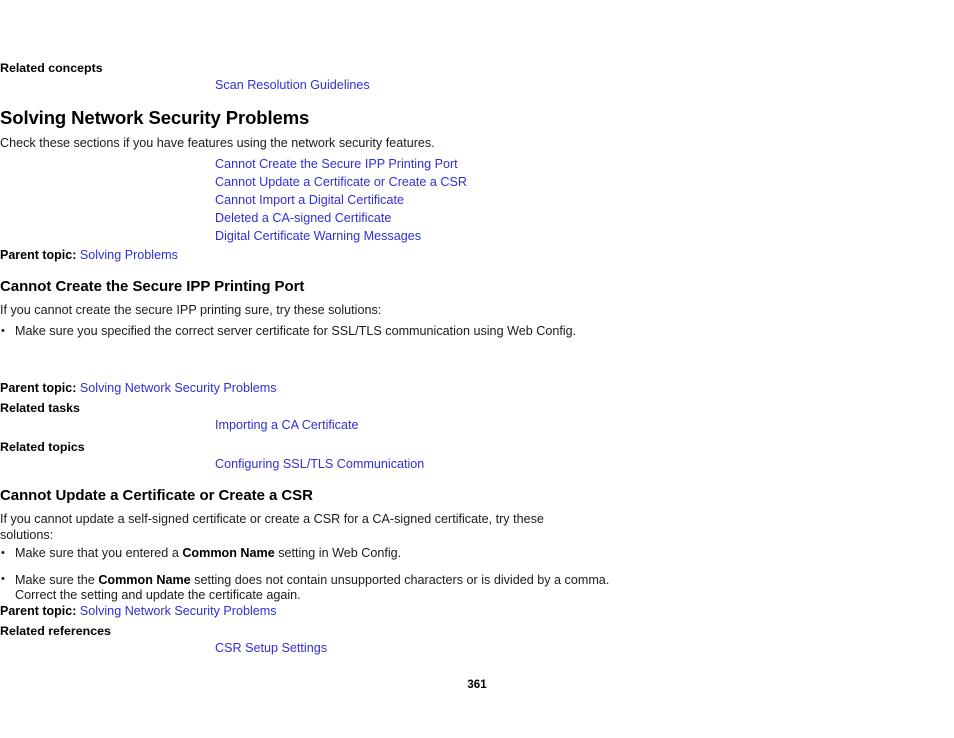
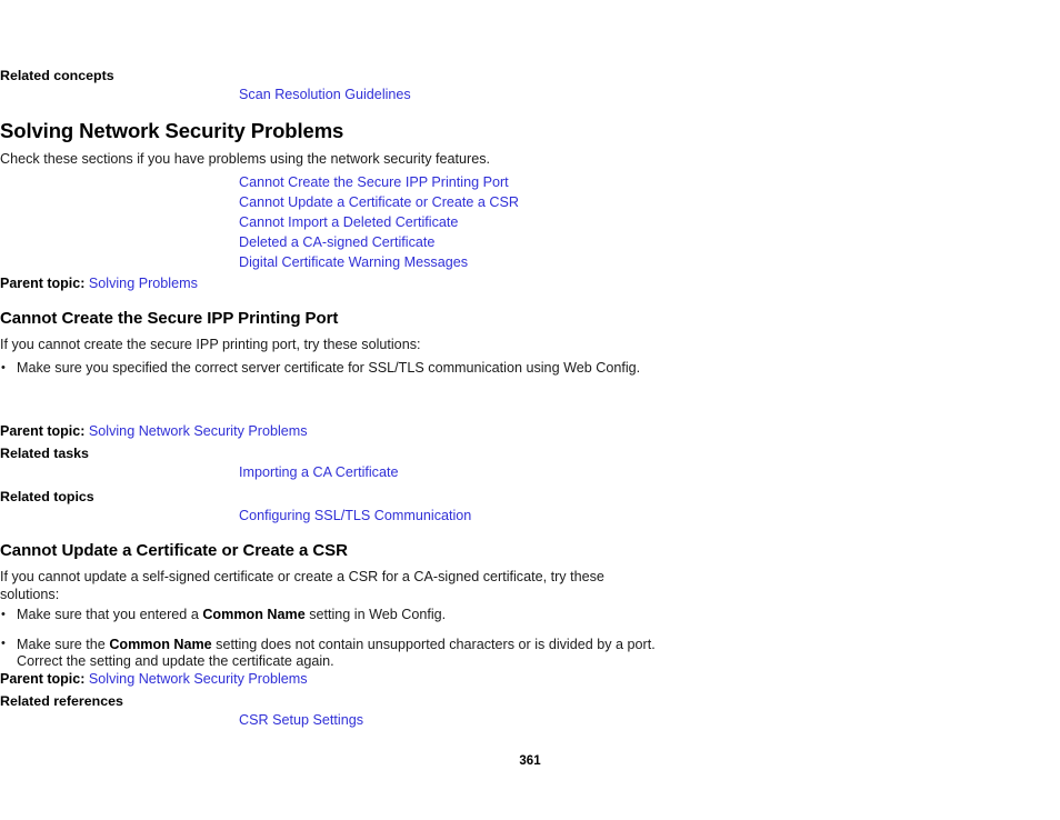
  Related concepts
  Scan Resolution Guidelines
  Solving Network Security Problems
- Check these sections if you have features using the network security features.
+ Check these sections if you have problems using the network security features.
  Cannot Create the Secure IPP Printing Port
  Cannot Update a Certificate or Create a CSR
- Cannot Import a Digital Certificate
+ Cannot Import a Deleted Certificate
  Deleted a CA-signed Certificate
  Digital Certificate Warning Messages
  Parent topic: Solving Problems
  Cannot Create the Secure IPP Printing Port
- If you cannot create the secure IPP printing sure, try these solutions:
+ If you cannot create the secure IPP printing port, try these solutions:
  Make sure you specified the correct server certificate for SSL/TLS communication using Web Config.
  Parent topic: Solving Network Security Problems
  Related tasks
  Importing a CA Certificate
  Related topics
  Configuring SSL/TLS Communication
  Cannot Update a Certificate or Create a CSR
  If you cannot update a self-signed certificate or create a CSR for a CA-signed certificate, try these solutions:
  Make sure that you entered a Common Name setting in Web Config.
- Make sure the Common Name setting does not contain unsupported characters or is divided by a comma. Correct the setting and update the certificate again.
+ Make sure the Common Name setting does not contain unsupported characters or is divided by a port. Correct the setting and update the certificate again.
  Parent topic: Solving Network Security Problems
  Related references
  CSR Setup Settings
  361
